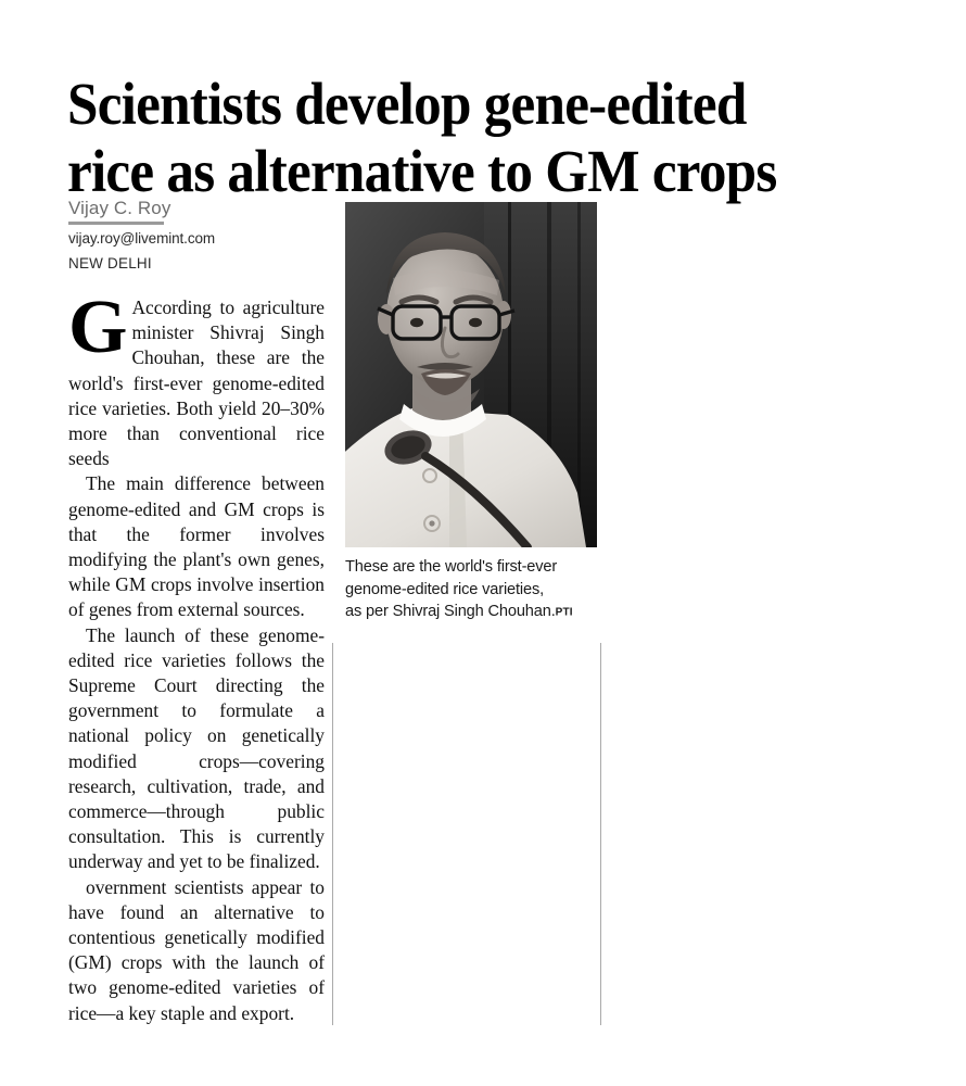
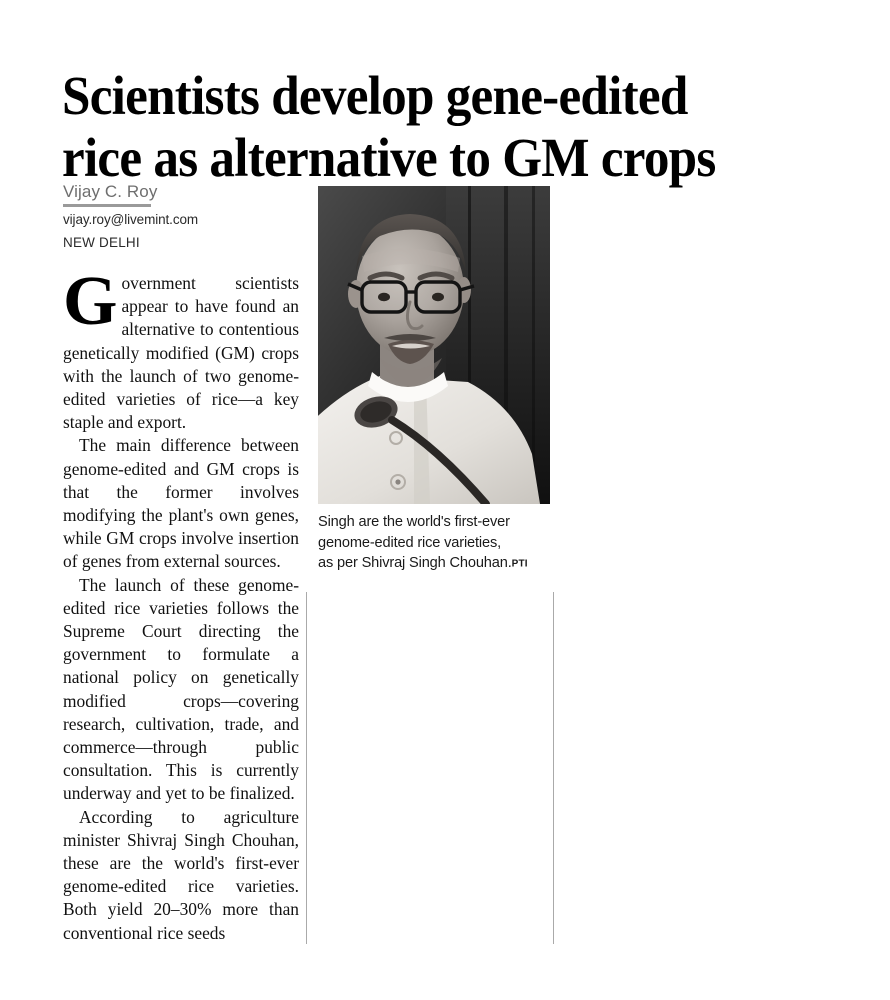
  Scientists develop gene-edited
  rice as alternative to GM crops
  Vijay C. Roy
  vijay.roy@livemint.com
  NEW DELHI
  G
- According to agriculture minister Shivraj Singh Chouhan, these are the world's first-ever genome-edited rice varieties. Both yield 20–30% more than conventional rice seeds
+ overnment scientists appear to have found an alternative to contentious genetically modified (GM) crops with the launch of two genome-edited varieties of rice—a key staple and export.
  The main difference between genome-edited and GM crops is that the former involves modifying the plant's own genes, while GM crops involve insertion of genes from external sources.
  The launch of these genome-edited rice varieties follows the Supreme Court directing the government to formulate a national policy on genetically modified crops—covering research, cultivation, trade, and commerce—through public consultation. This is currently underway and yet to be finalized.
- overnment scientists appear to have found an alternative to contentious genetically modified (GM) crops with the launch of two genome-edited varieties of rice—a key staple and export.
+ According to agriculture minister Shivraj Singh Chouhan, these are the world's first-ever genome-edited rice varieties. Both yield 20–30% more than conventional rice seeds
- These are the world's first-ever
+ Singh are the world's first-ever
  genome-edited rice varieties,
  as per Shivraj Singh Chouhan.PTI
